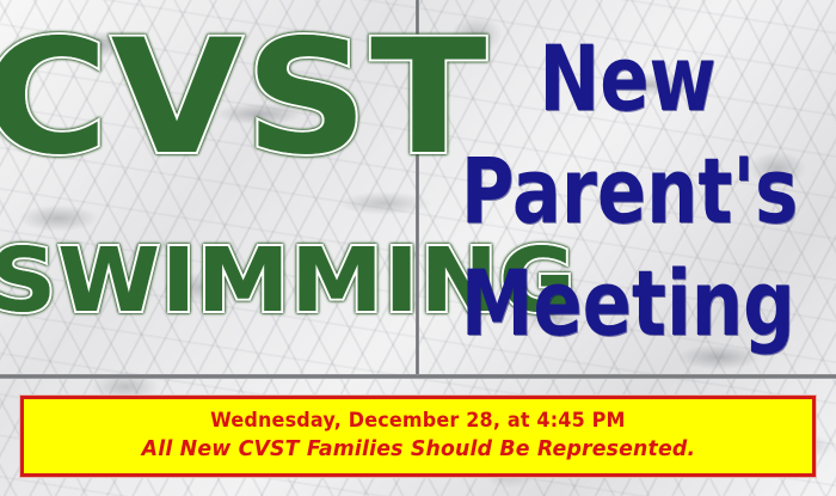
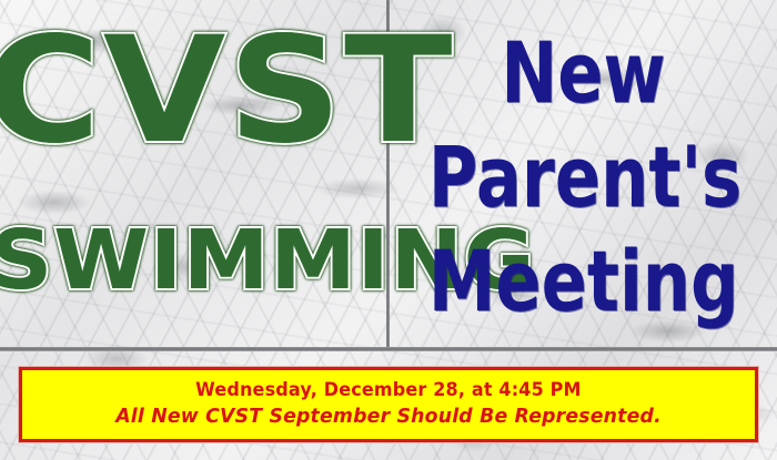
  CVST
  SWIMMI
  New
  Parent's
  Meeting
  Wednesday, December 28, at 4:45 PM
- All New CVST Families Should Be Represented.
+ All New CVST September Should Be Represented.
